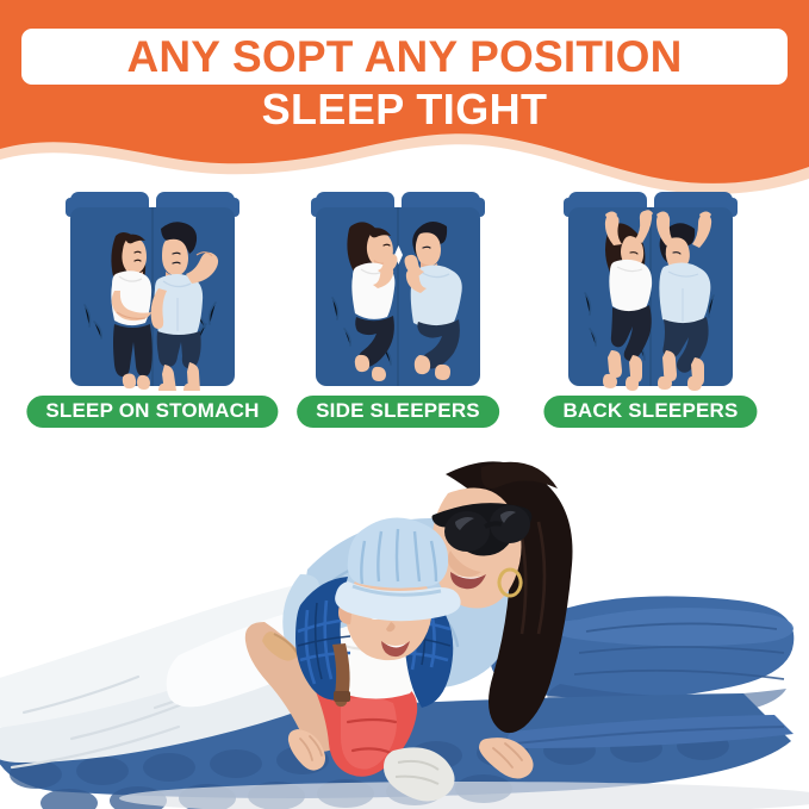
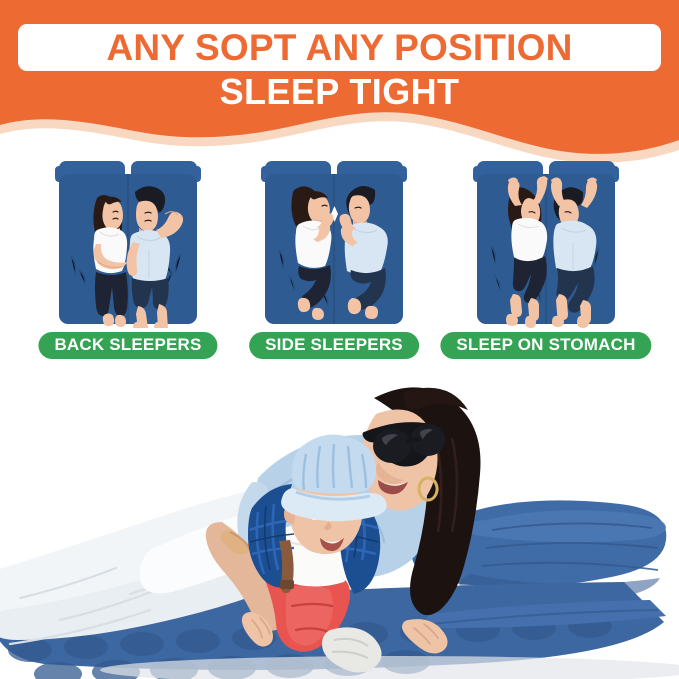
  ANY SOPT ANY POSITION
  SLEEP TIGHT
- SLEEP ON STOMACH
+ BACK SLEEPERS
  SIDE SLEEPERS
- BACK SLEEPERS
+ SLEEP ON STOMACH
